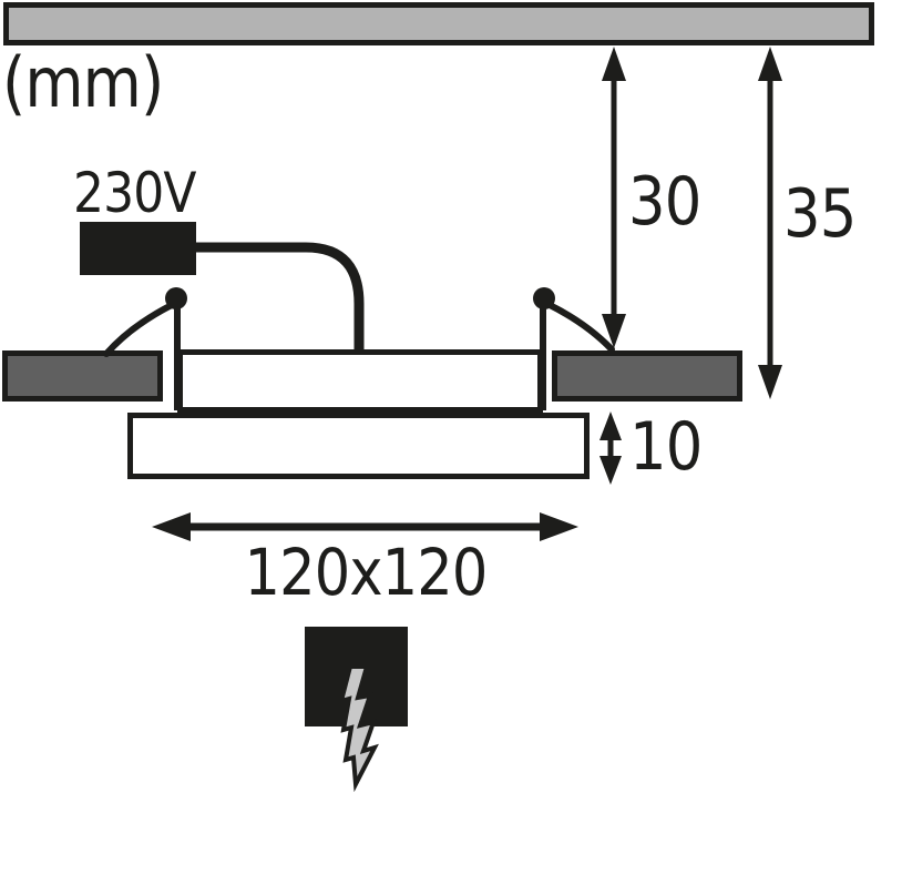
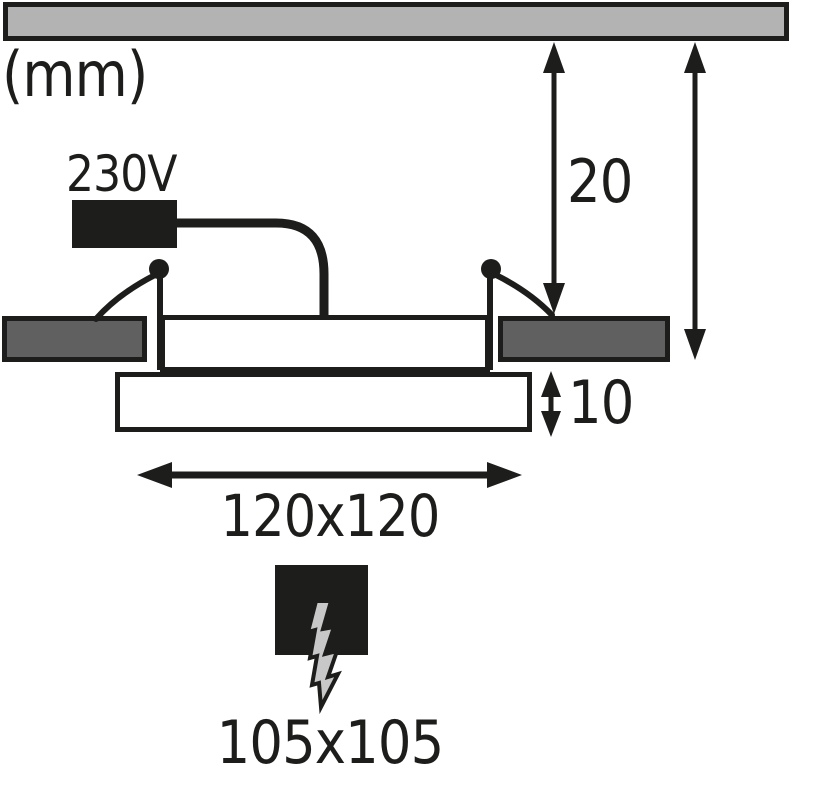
  (mm)
  230V
- 30
+ 20
- 35
  10
  120x120
+ 105x105
